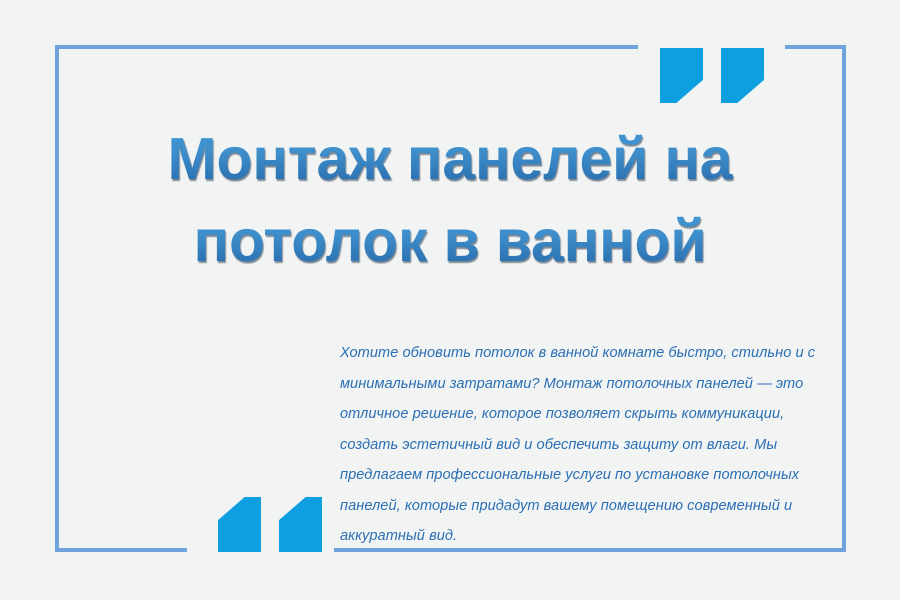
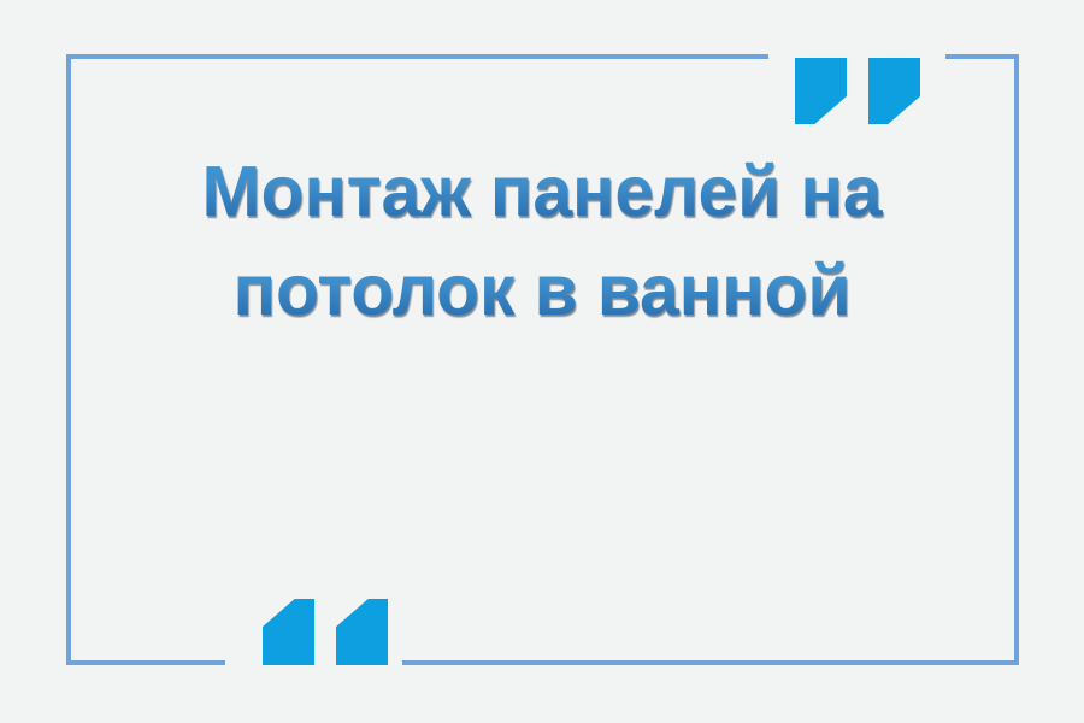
  Монтаж панелей на
  потолок в ванной
- Хотите обновить потолок в ванной комнате быстро, стильно и с минимальными затратами? Монтаж потолочных панелей — это отличное решение, которое позволяет скрыть коммуникации, создать эстетичный вид и обеспечить защиту от влаги. Мы предлагаем профессиональные услуги по установке потолочных панелей, которые придадут вашему помещению современный и аккуратный вид.
